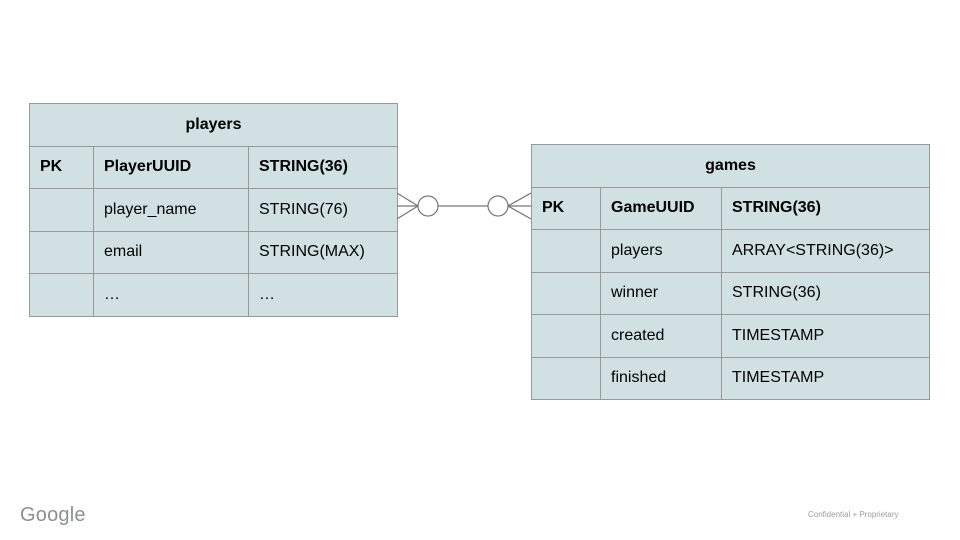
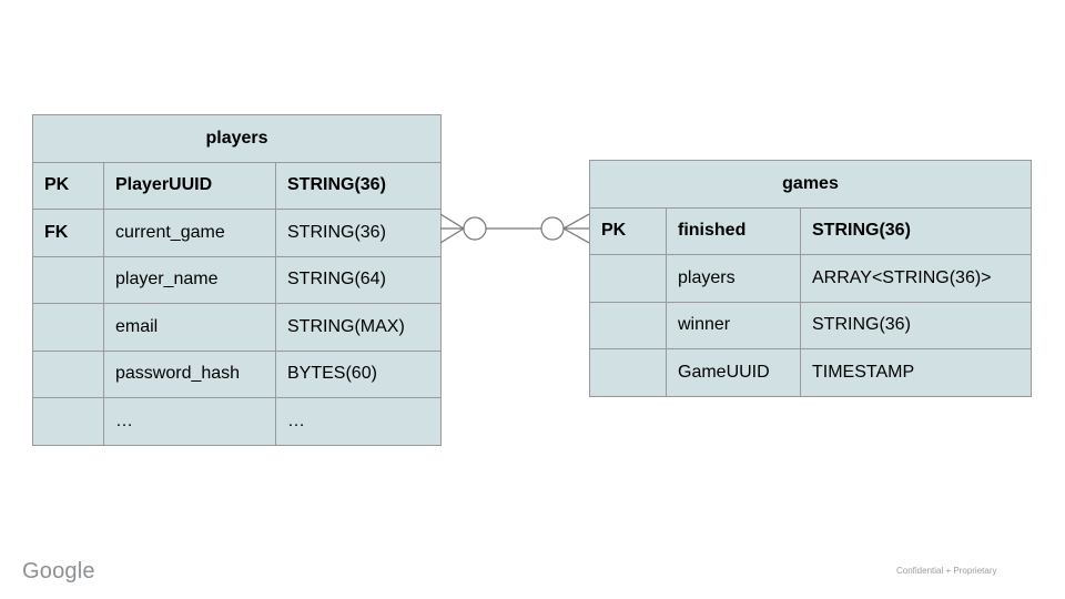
  players
  PK	PlayerUUID	STRING(36)
+ FK	current_game	STRING(36)
- 	player_name	STRING(76)
+ 	player_name	STRING(64)
  	email	STRING(MAX)
+ 	password_hash	BYTES(60)
  	…	…
  games
- PK	GameUUID	STRING(36)
+ PK	finished	STRING(36)
  	players	ARRAY<STRING(36)>
  	winner	STRING(36)
- 	created	TIMESTAMP
- 	finished	TIMESTAMP
+ 	GameUUID	TIMESTAMP
  Google
  Confidential + Proprietary
